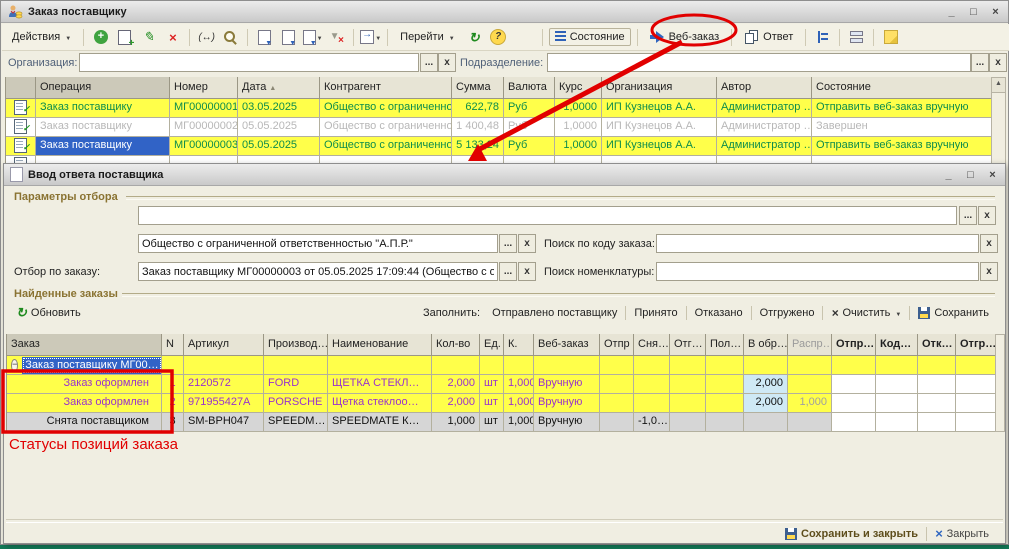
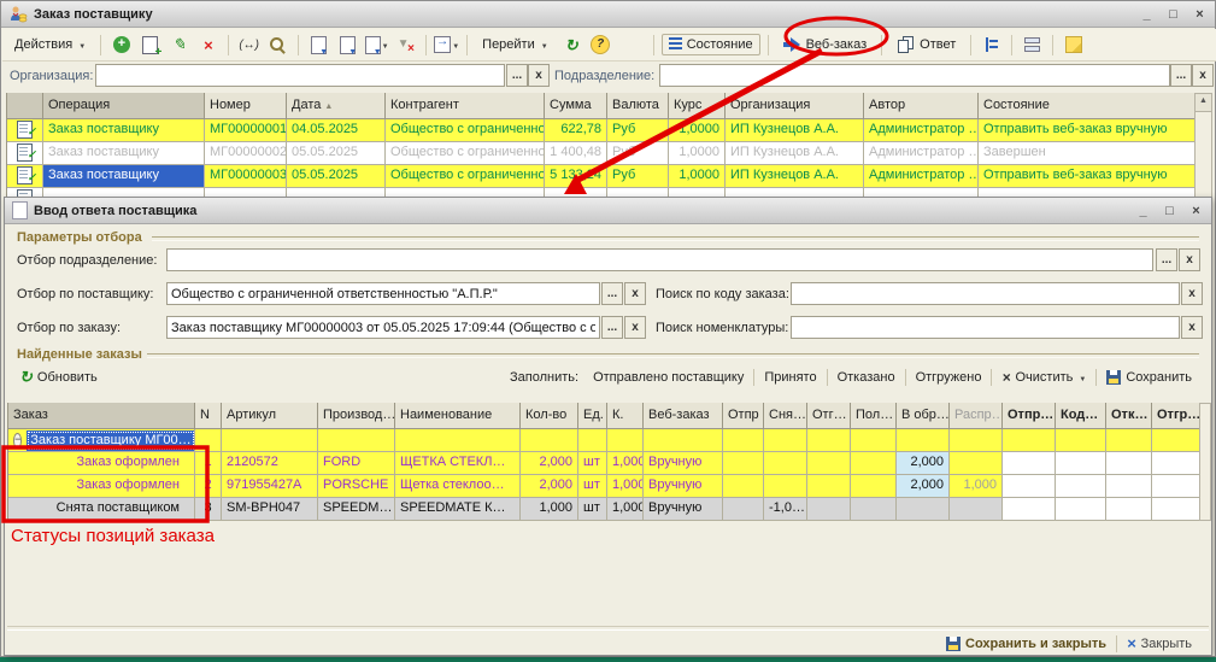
  Заказ поставщику
  _
  □
  ×
  Действия
  Перейти
  Состояние
  Веб-заказ
  Ответ
  Организация:
  ...
  x
  Подразделение:
  ...
  x
  Операция
  Номер
  Дата
  Контрагент
  Сумма
  Валюта
  Курс
  Организация
  Автор
  Состояние
  Заказ поставщику
  МГ00000001
- 03.05.2025
+ 04.05.2025
  Общество с ограниченно
  622,78
  Руб
  1,0000
  ИП Кузнецов А.А.
  Администратор …
  Отправить веб-заказ вручную
  Заказ поставщику
  МГ00000002
  05.05.2025
  Общество с ограниченно
  1 400,48
  1,0000
  ИП Кузнецов А.А.
  Администратор …
  Завершен
  Заказ поставщику
  МГ00000003
  05.05.2025
  Общество с ограниченно
  5 1334
  Руб
  1,0000
  ИП Кузнецов А.А.
  Администратор …
  Отправить веб-заказ вручную
  Ввод ответа поставщика
  _
  □
  ×
  Параметры отбора
+ Отбор подразделение:
  ...
  x
+ Отбор по поставщику:
  Общество с ограниченной ответственностью "А.П.Р."
  ...
  x
  Поиск по коду заказа:
  x
  Отбор по заказу:
  Заказ поставщику МГ00000003 от 05.05.2025 17:09:44 (Общество с о
  ...
  x
  Поиск номенклатуры:
  x
  Найденные заказы
  Обновить
  Заполнить:
  Отправлено поставщику
  Принято
  Отказано
  Отгружено
  Очистить
  Сохранить
  Заказ
  N
  Артикул
  Производ…
  Наименование
  Кол-во
  Ед.
  К.
  Веб-заказ
  Отпр
  Сня…
  Отг…
  Пол…
  В обр…
  Распр…
  Отпр…
  Код…
  Отк…
  Отгр…
  Заказ поставщику МГ00…
  Заказ оформлен
  2120572
  FORD
  ЩЕТКА СТЕКЛ…
  2,000
  шт
  1,000
  Вручную
  2,000
  Заказ оформлен
  971955427A
  PORSCHE
  Щетка стеклоо…
  2,000
  шт
  1,000
  Вручную
  2,000
  1,000
  Снята поставщиком
  SM-BPH047
  SPEEDM…
  SPEEDMATE К…
  1,000
  шт
  1,000
  Вручную
  -1,0…
  Статусы позиций заказа
  Сохранить и закрыть
  Закрыть
